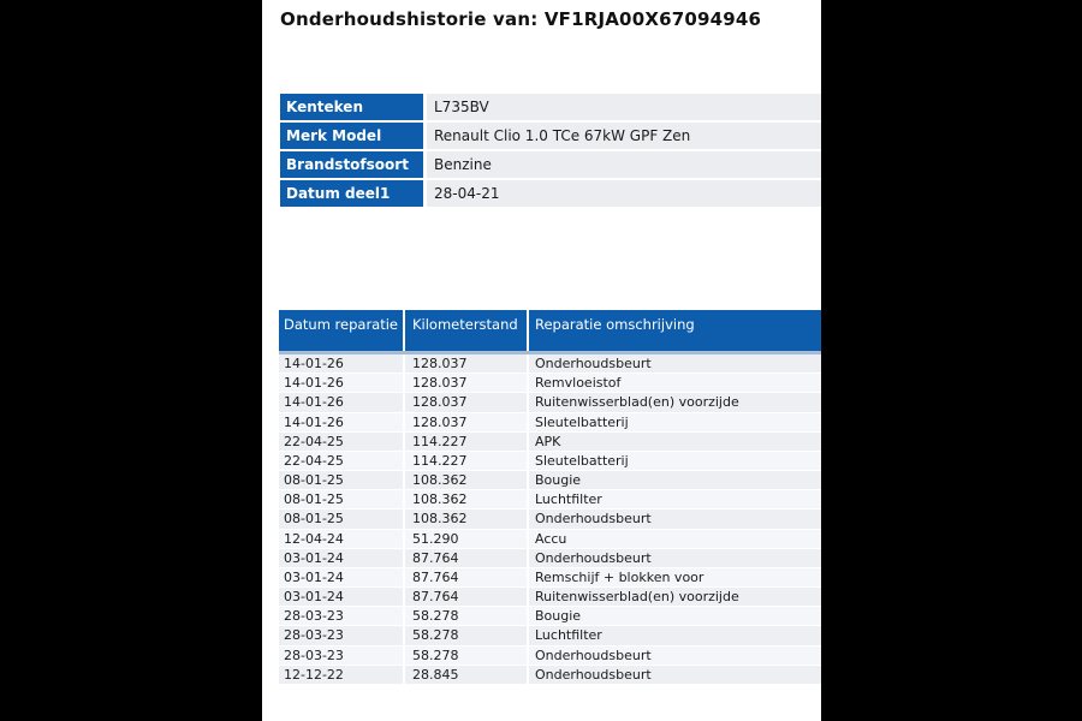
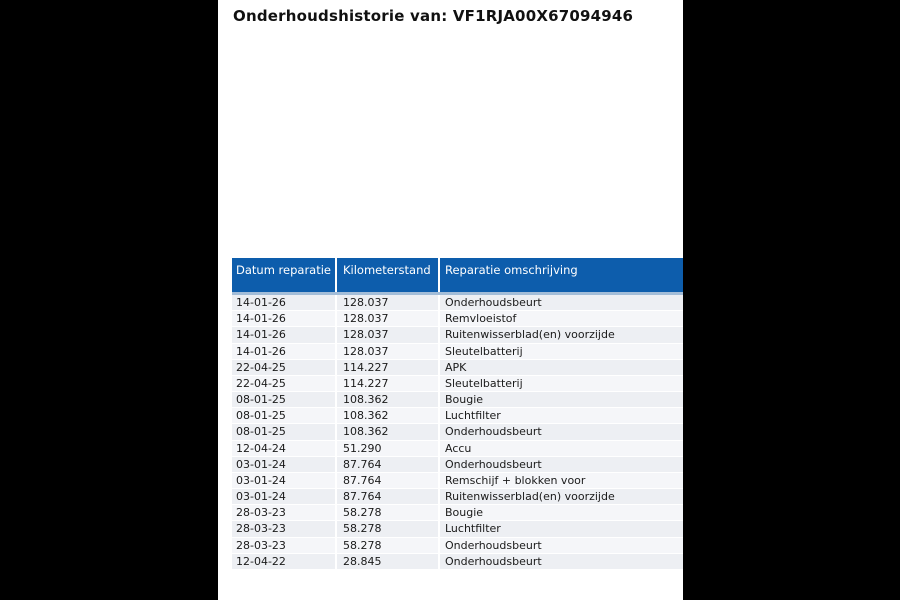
  Onderhoudshistorie van: VF1RJA00X67094946
- Kenteken
- L735BV
- Merk Model
- Renault Clio 1.0 TCe 67kW GPF Zen
- Brandstofsoort
- Benzine
- Datum deel1
- 28-04-21
  Datum reparatie
  Kilometerstand
  Reparatie omschrijving
  14-01-26
  128.037
  Onderhoudsbeurt
  14-01-26
  128.037
  Remvloeistof
  14-01-26
  128.037
  Ruitenwisserblad(en) voorzijde
  14-01-26
  128.037
  Sleutelbatterij
  22-04-25
  114.227
  APK
  22-04-25
  114.227
  Sleutelbatterij
  08-01-25
  108.362
  Bougie
  08-01-25
  108.362
  Luchtfilter
  08-01-25
  108.362
  Onderhoudsbeurt
  12-04-24
  51.290
  Accu
  03-01-24
  87.764
  Onderhoudsbeurt
  03-01-24
  87.764
  Remschijf + blokken voor
  03-01-24
  87.764
  Ruitenwisserblad(en) voorzijde
  28-03-23
  58.278
  Bougie
  28-03-23
  58.278
  Luchtfilter
  28-03-23
  58.278
  Onderhoudsbeurt
- 12-12-22
+ 12-04-22
  28.845
  Onderhoudsbeurt
